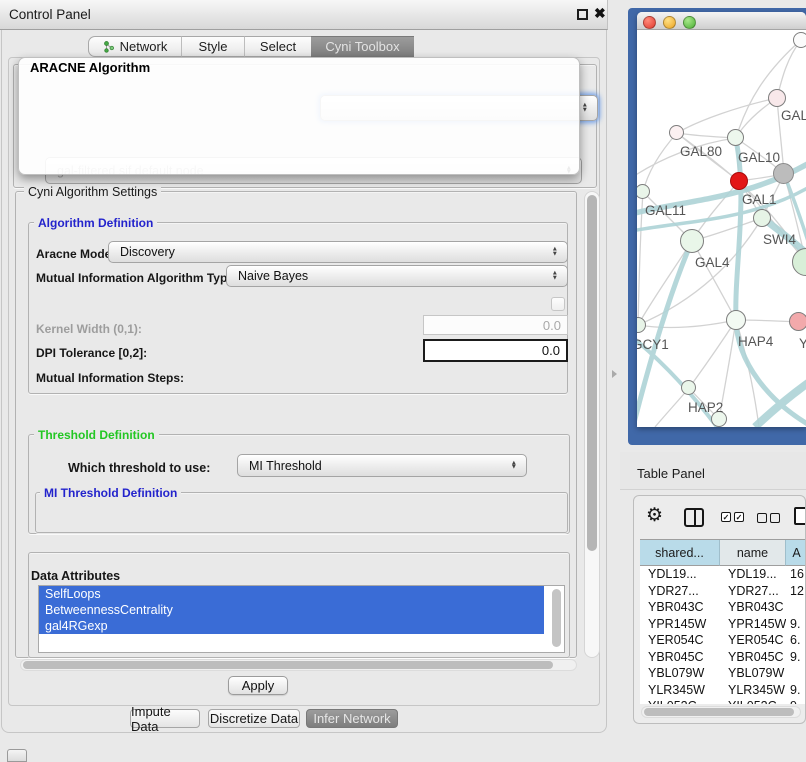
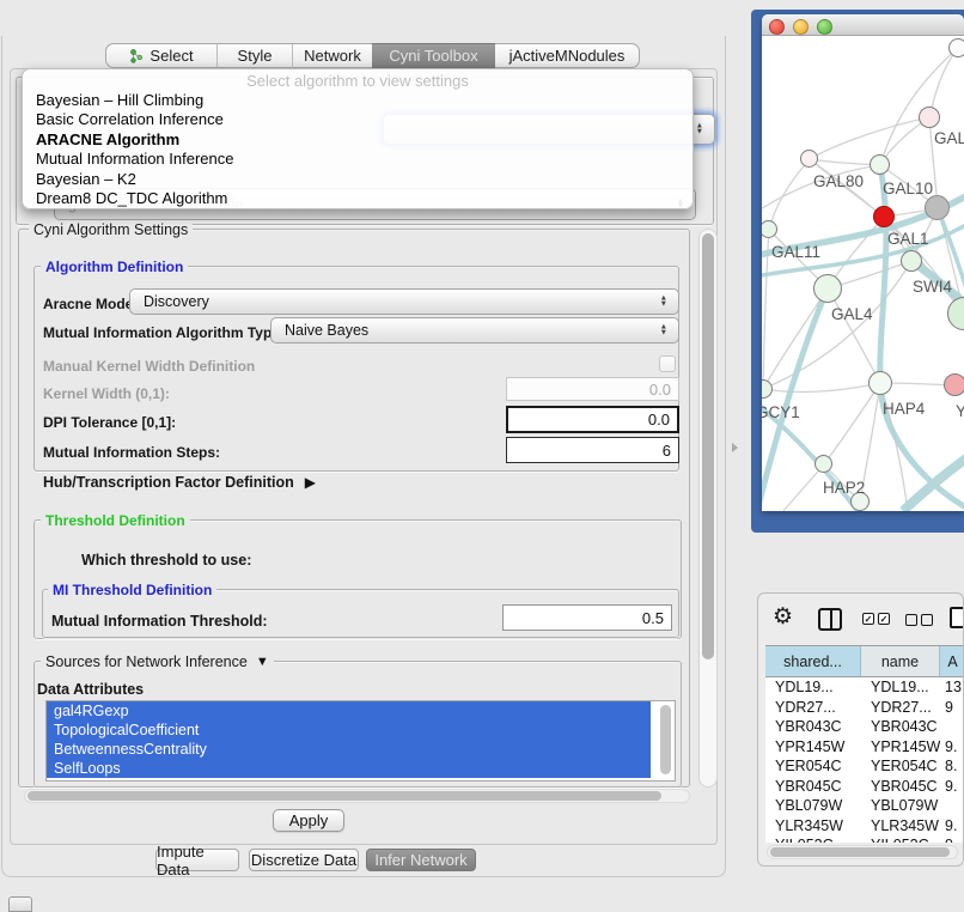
- Control Panel
- ✖
- Network
+ Select
  Style
- Select
+ Network
  Cyni Toolbox
+ jActiveMNodules
+ Select algorithm to view settings
+ Bayesian – Hill Climbing
+ Basic Correlation Inference
  ARACNE Algorithm
+ Mutual Information Inference
+ Bayesian – K2
+ Dream8 DC_TDC Algorithm
  Cyni Algorithm Settings
  Algorithm Definition
  Aracne Mod
  Discovery
  Mutual Information Algorithm Typ
  Naive Bayes
+ Manual Kernel Width Definition
  Kernel Width (0,1):
  0.0
- DPI Tolerance [0,2]:
+ DPI Tolerance [0,1]:
  0.0
  Mutual Information Steps:
+ 6
+ Hub/Transcription Factor Definition
+ ▶
  Threshold Definition
  Which threshold to use:
- MI Threshold
  MI Threshold Definition
+ Mutual Information Threshold:
+ 0.5
+ Sources for Network Inference
+ ▼
  Data Attributes
- SelfLoops
+ gal4RGexp
+ TopologicalCoefficient
  BetweennessCentrality
- gal4RGexp
+ SelfLoops
  Apply
  Impute Data
  Discretize Data
  Infer Network
  GAL
  GAL80
  GAL10
  GAL1
  GAL11
  SWI4
  GAL4
  GCY1
  HAP4
  Y
  HAP2
- Table Panel
  ⚙
  ✓
  ✓
  shared...
  name
  A
  YDL19...
  YDL19...
- 16
+ 13
  YDR27...
  YDR27...
- 12
+ 9
  YBR043C
  YBR043C
  YPR145W
  YPR145W
  9.
  YER054C
  YER054C
- 6.
+ 8.
  YBR045C
  YBR045C
  9.
  YBL079W
  YBL079W
  YLR345W
  YLR345W
  9.
